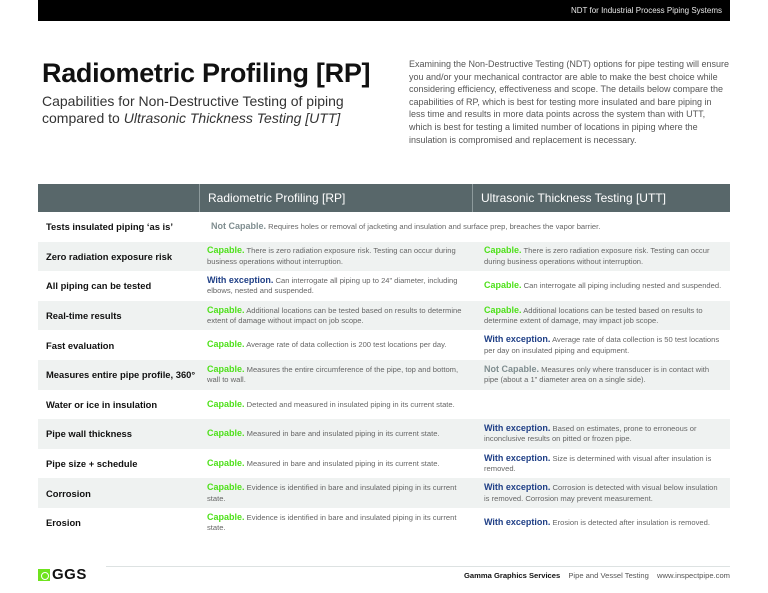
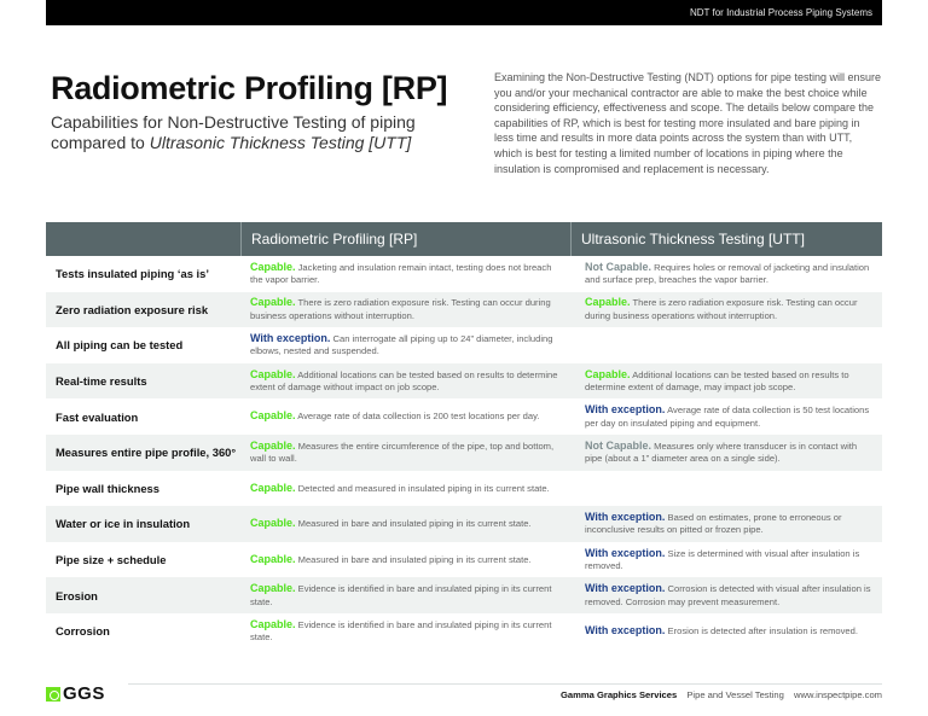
  NDT for Industrial Process Piping Systems
  Radiometric Profiling [RP]
  Capabilities for Non-Destructive Testing of piping compared to Ultrasonic Thickness Testing [UTT]
  Examining the Non-Destructive Testing (NDT) options for pipe testing will ensure you and/or your mechanical contractor are able to make the best choice while considering efficiency, effectiveness and scope. The details below compare the capabilities of RP, which is best for testing more insulated and bare piping in less time and results in more data points across the system than with UTT, which is best for testing a limited number of locations in piping where the insulation is compromised and replacement is necessary.
  Radiometric Profiling [RP]
  Ultrasonic Thickness Testing [UTT]
  Tests insulated piping ‘as is’
+ Capable. Jacketing and insulation remain intact, testing does not breach the vapor barrier.
  Not Capable. Requires holes or removal of jacketing and insulation and surface prep, breaches the vapor barrier.
  Zero radiation exposure risk
  Capable. There is zero radiation exposure risk. Testing can occur during business operations without interruption.
  Capable. There is zero radiation exposure risk. Testing can occur during business operations without interruption.
  All piping can be tested
  With exception. Can interrogate all piping up to 24” diameter, including elbows, nested and suspended.
- Capable. Can interrogate all piping including nested and suspended.
  Real-time results
  Capable. Additional locations can be tested based on results to determine extent of damage without impact on job scope.
  Capable. Additional locations can be tested based on results to determine extent of damage, may impact job scope.
  Fast evaluation
  Capable. Average rate of data collection is 200 test locations per day.
  With exception. Average rate of data collection is 50 test locations per day on insulated piping and equipment.
  Measures entire pipe profile, 360°
  Capable. Measures the entire circumference of the pipe, top and bottom, wall to wall.
  Not Capable. Measures only where transducer is in contact with pipe (about a 1” diameter area on a single side).
- Water or ice in insulation
+ Pipe wall thickness
  Capable. Detected and measured in insulated piping in its current state.
- Pipe wall thickness
+ Water or ice in insulation
  Capable. Measured in bare and insulated piping in its current state.
  With exception. Based on estimates, prone to erroneous or inconclusive results on pitted or frozen pipe.
  Pipe size + schedule
  Capable. Measured in bare and insulated piping in its current state.
  With exception. Size is determined with visual after insulation is removed.
- Corrosion
+ Erosion
  Capable. Evidence is identified in bare and insulated piping in its current state.
- With exception. Corrosion is detected with visual below insulation is removed. Corrosion may prevent measurement.
+ With exception. Corrosion is detected with visual after insulation is removed. Corrosion may prevent measurement.
- Erosion
+ Corrosion
  Capable. Evidence is identified in bare and insulated piping in its current state.
  With exception. Erosion is detected after insulation is removed.
  GGS
  Gamma Graphics Services Pipe and Vessel Testing www.inspectpipe.com
